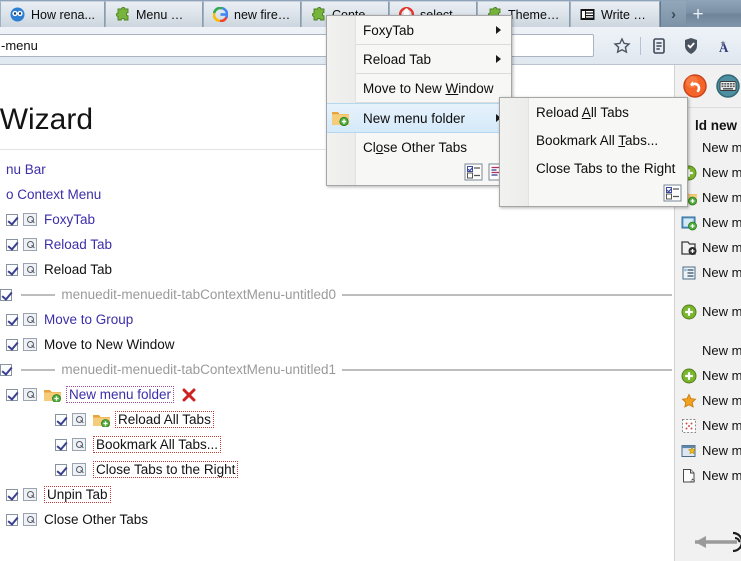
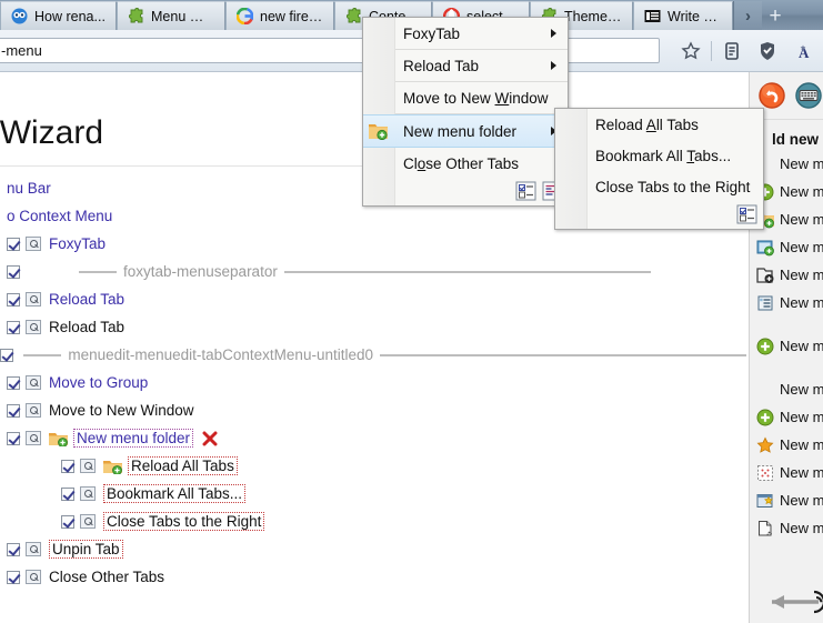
  How rena...
  Menu Wi..
  new firef...
  Write an
  ›
  +
  -menu
  A
  Wizard
  nu Bar
  o Context Menu
  FoxyTab
+ foxytab-menuseparator
  Reload Tab
  Reload Tab
  menuedit-menuedit-tabContextMenu-untitled0
  Move to Group
  Move to New Window
- menuedit-menuedit-tabContextMenu-untitled1
  New menu folder
  Reload All Tabs
  Bookmark All Tabs...
  Close Tabs to the Right
  Unpin Tab
  Close Other Tabs
  ld new
  New m
  New m
  New m
  New m
  New m
  New m
  New m
  New m
  New m
  New m
  New m
  New m
  New m
  FoxyTab
  Reload Tab
  Move to New Window
  New menu folder
  Close Other Tabs
  Reload All Tabs
  Bookmark All Tabs...
  Close Tabs to the Right
